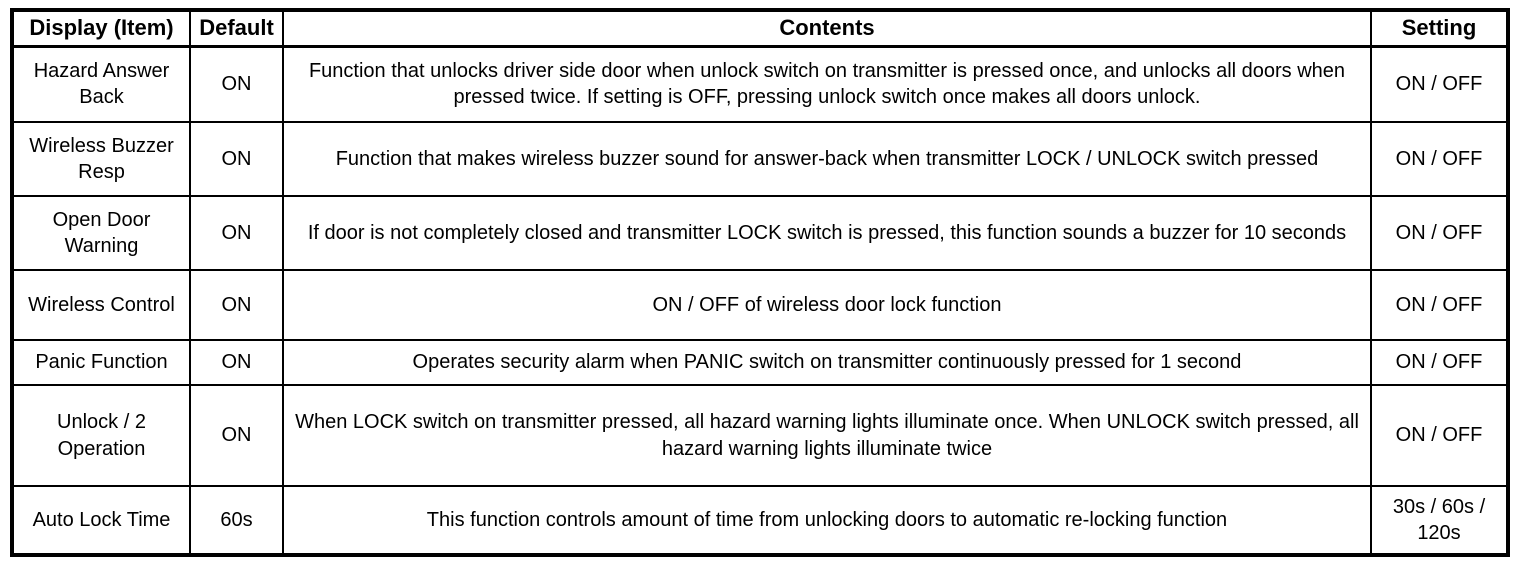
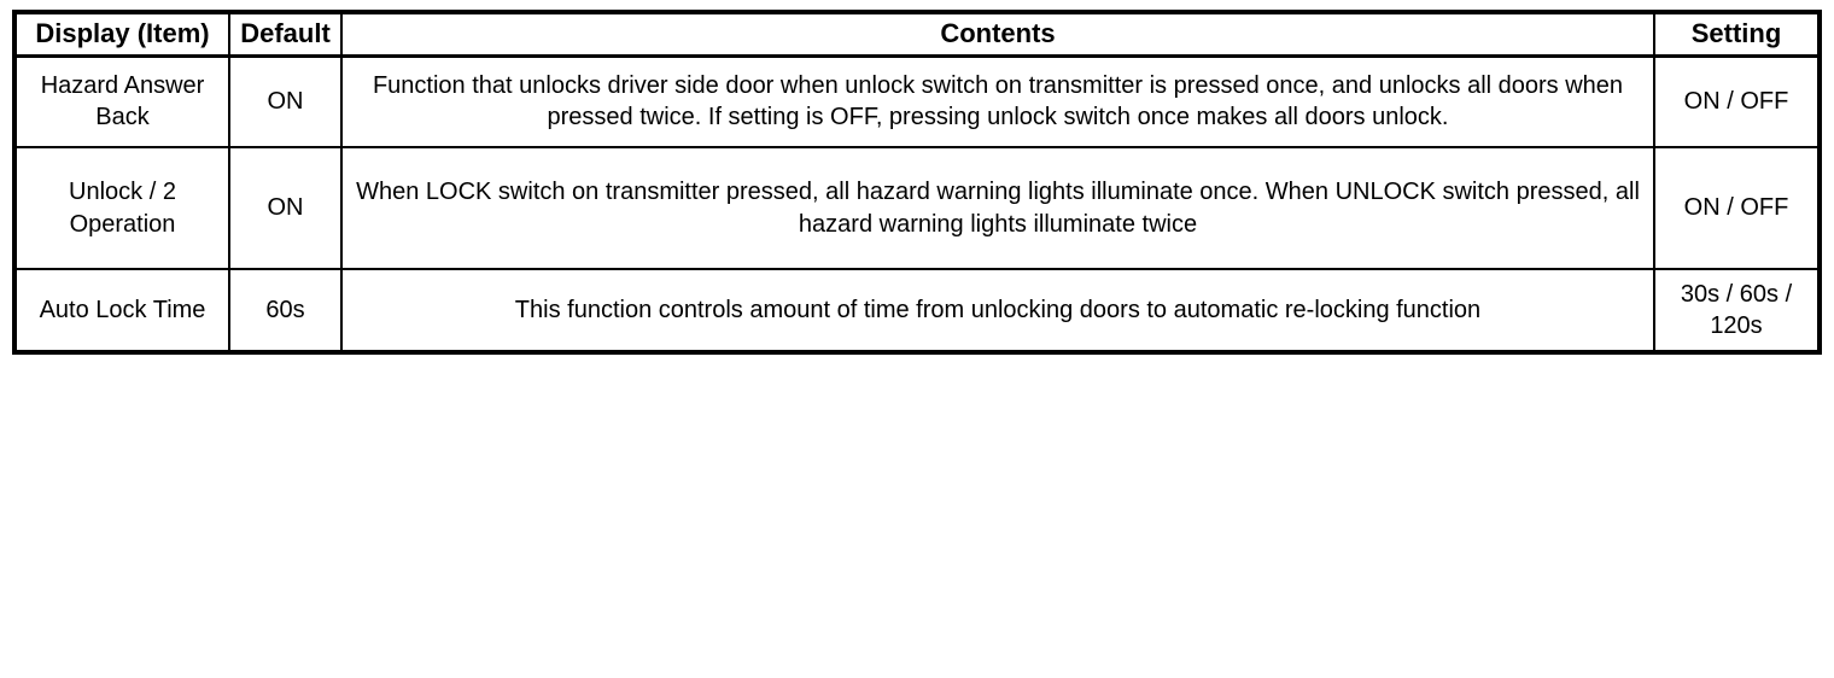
  Display (Item)	Default	Contents	Setting
  Hazard Answer Back	ON	Function that unlocks driver side door when unlock switch on transmitter is pressed once, and unlocks all doors when pressed twice. If setting is OFF, pressing unlock switch once makes all doors unlock.	ON / OFF
- Wireless Buzzer Resp	ON	Function that makes wireless buzzer sound for answer-back when transmitter LOCK / UNLOCK switch pressed	ON / OFF
- Open Door Warning	ON	If door is not completely closed and transmitter LOCK switch is pressed, this function sounds a buzzer for 10 seconds	ON / OFF
- Wireless Control	ON	ON / OFF of wireless door lock function	ON / OFF
- Panic Function	ON	Operates security alarm when PANIC switch on transmitter continuously pressed for 1 second	ON / OFF
  Unlock / 2 Operation	ON	When LOCK switch on transmitter pressed, all hazard warning lights illuminate once. When UNLOCK switch pressed, all hazard warning lights illuminate twice	ON / OFF
  Auto Lock Time	60s	This function controls amount of time from unlocking doors to automatic re-locking function	30s / 60s / 120s
